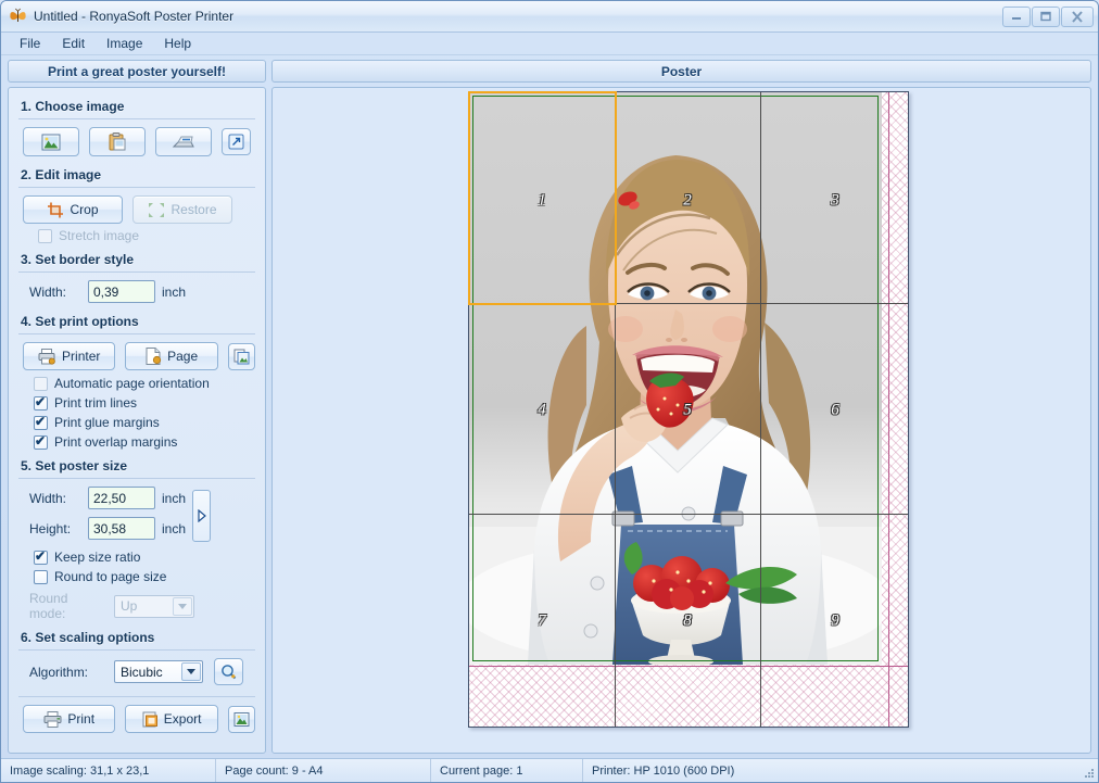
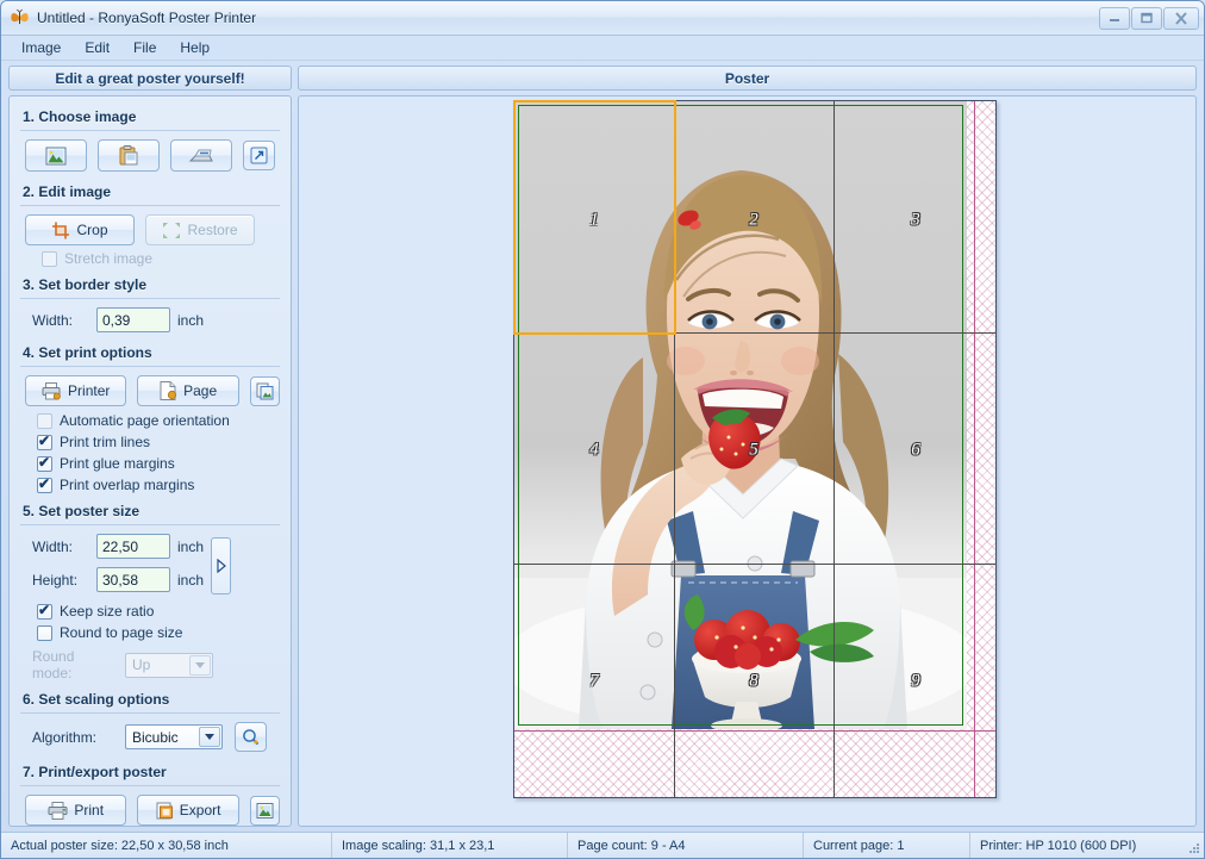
  Untitled - RonyaSoft Poster Printer
- File
+ Image
  Edit
- Image
+ File
  Help
- Print a great poster yourself!
+ Edit a great poster yourself!
  Poster
  1. Choose image
  2. Edit image
  Crop
  Restore
  Stretch image
  3. Set border style
  Width:
  0,39
  inch
  4. Set print options
  Printer
  Page
  Automatic page orientation
  Print trim lines
  Print glue margins
  Print overlap margins
  5. Set poster size
  Width:
  22,50
  inch
  Height:
  30,58
  inch
  Keep size ratio
  Round to page size
  Round mode:
  Up
  6. Set scaling options
  Algorithm:
  Bicubic
+ 7. Print/export poster
  Print
  Export
  1
  2
  3
  4
  5
  6
  7
  8
  9
+ Actual poster size: 22,50 x 30,58 inch
  Image scaling: 31,1 x 23,1
  Page count: 9 - A4
  Current page: 1
  Printer: HP 1010 (600 DPI)
